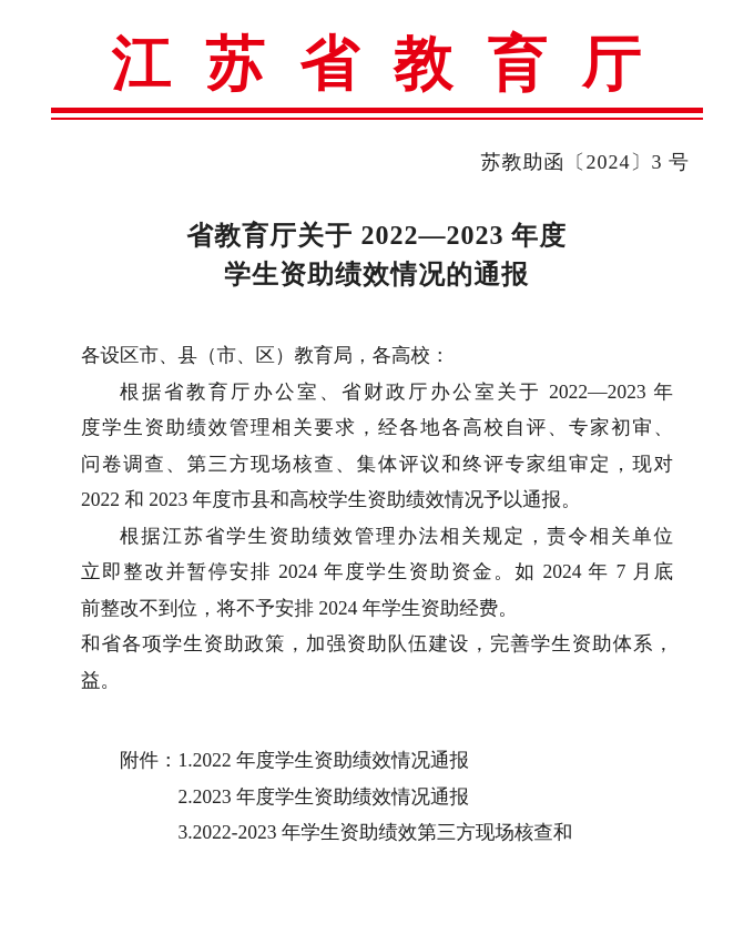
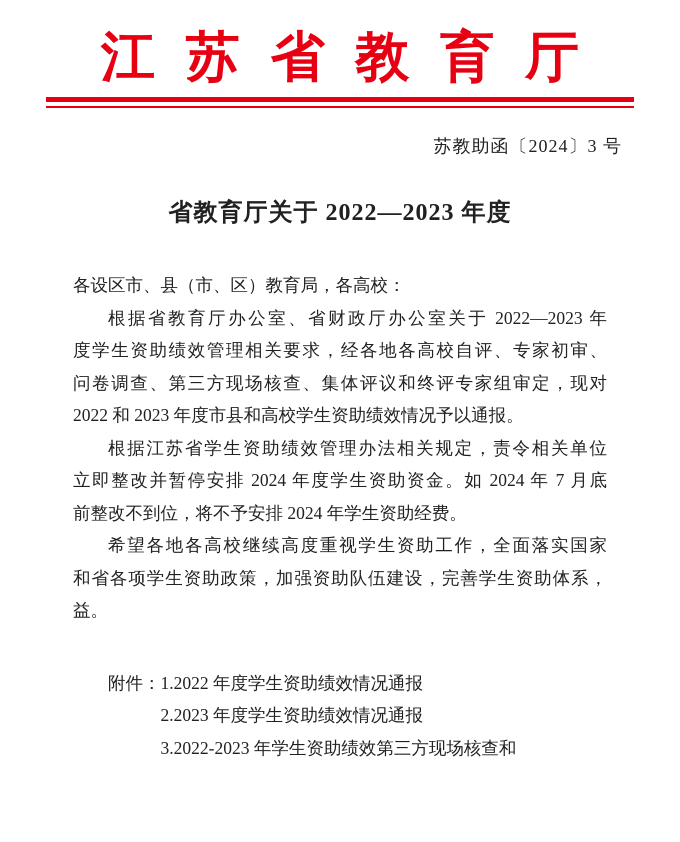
  江
  苏
  省
  教
  育
  厅
  苏教助函〔2024〕3 号
  省教育厅关于 2022—2023 年度
- 学生资助绩效情况的通报
  各设区市、县（市、区）教育局，各高校：
  根据省教育厅办公室、省财政厅办公室关于 2022—2023 年
  度学生资助绩效管理相关要求，经各地各高校自评、专家初审、
  问卷调查、第三方现场核查、集体评议和终评专家组审定，现对
  2022 和 2023 年度市县和高校学生资助绩效情况予以通报。
  根据江苏省学生资助绩效管理办法相关规定，责令相关单位
  立即整改并暂停安排 2024 年度学生资助资金。如 2024 年 7 月底
  前整改不到位，将不予安排 2024 年学生资助经费。
+ 希望各地各高校继续高度重视学生资助工作，全面落实国家
  和省各项学生资助政策，加强资助队伍建设，完善学生资助体系，
  益。
  附件：1.2022 年度学生资助绩效情况通报
  2.2023 年度学生资助绩效情况通报
  3.2022-2023 年学生资助绩效第三方现场核查和
